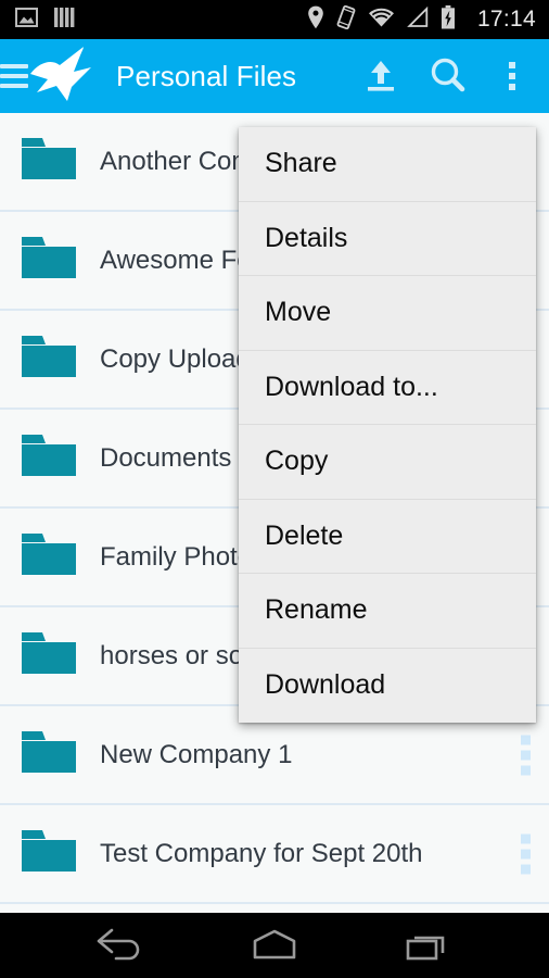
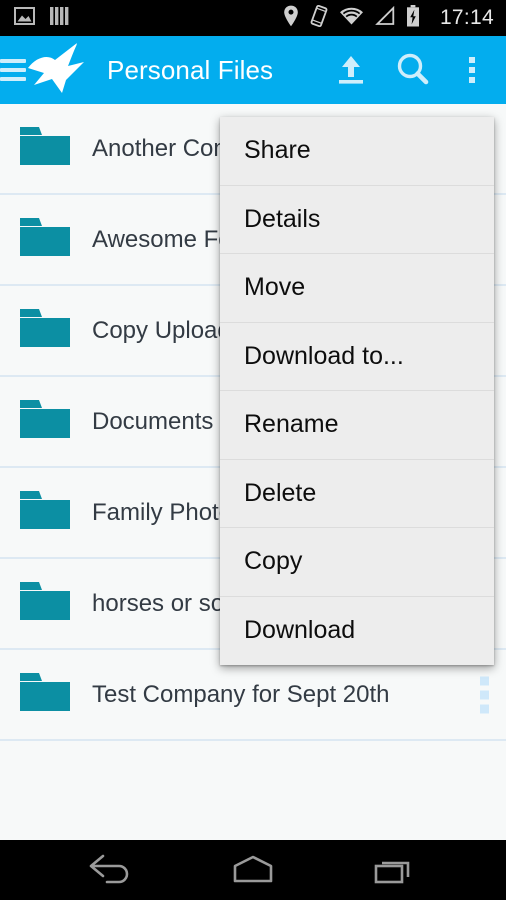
  17:14
  Personal Files
  Another Co
  Awesome F
  Copy Uploa
  Documents
  Family Phot
  horses or so
- New Company 1
  Test Company for Sept 20th
  Share
  Details
  Move
  Download to...
- Copy
+ Rename
  Delete
- Rename
+ Copy
  Download
